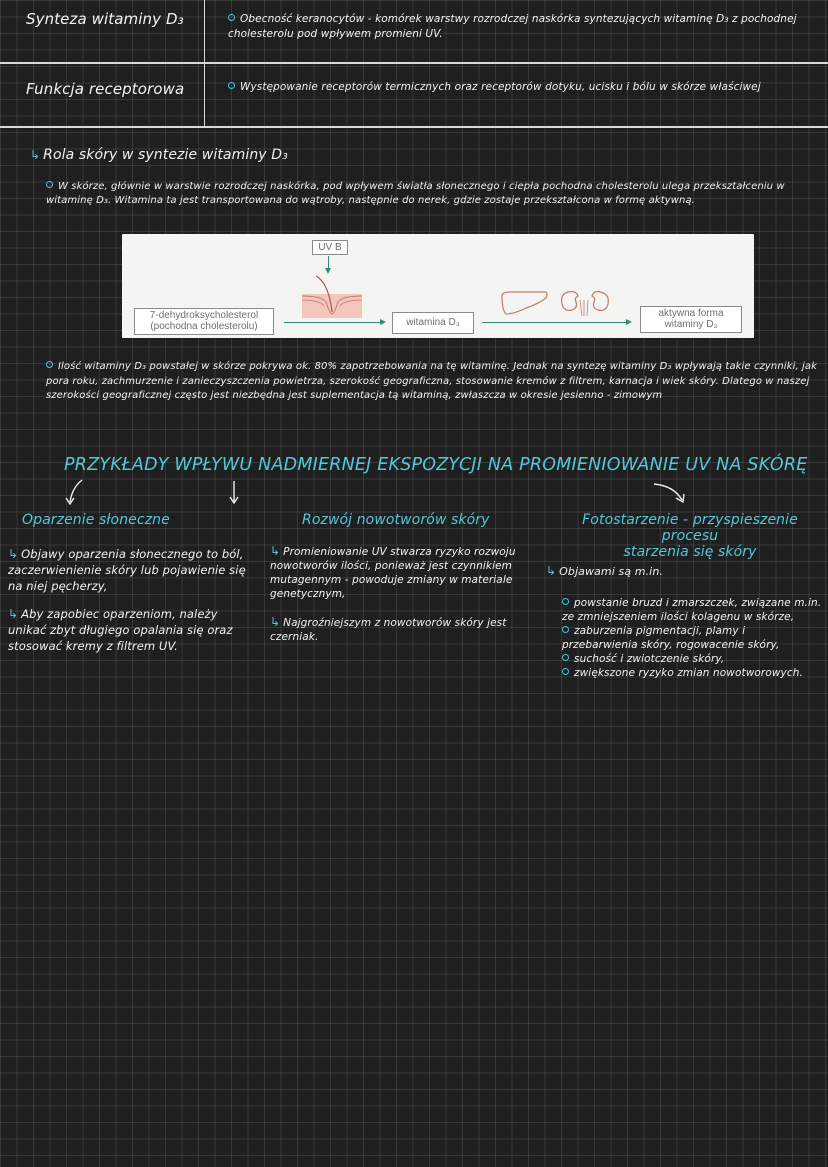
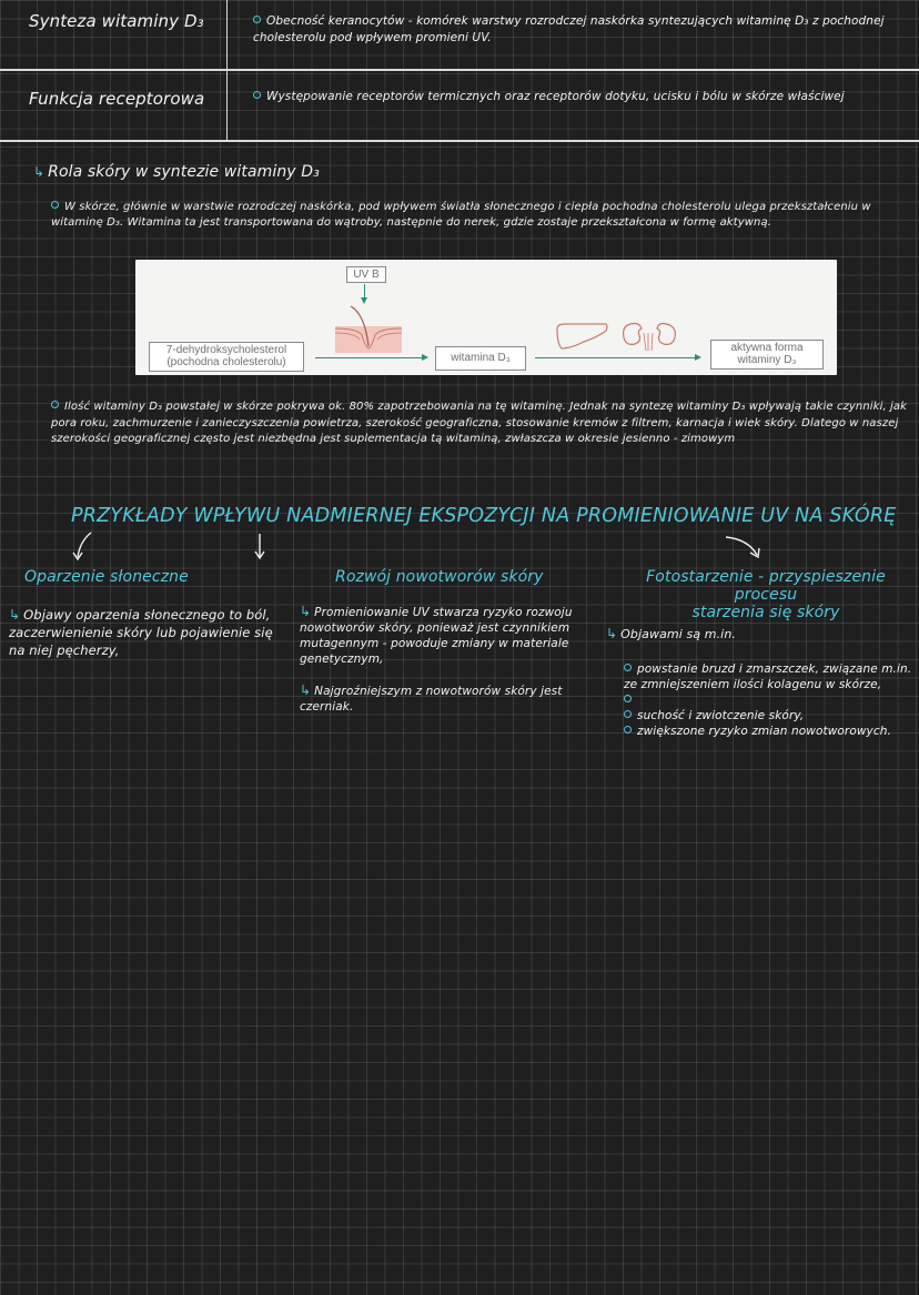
  Synteza witaminy D₃
  Obecność keranocytów - komórek warstwy rozrodczej naskórka syntezujących witaminę D₃ z pochodnej cholesterolu pod wpływem promieni UV.
  Funkcja receptorowa
  Występowanie receptorów termicznych oraz receptorów dotyku, ucisku i bólu w skórze właściwej
  ↳ Rola skóry w syntezie witaminy D₃
  W skórze, głównie w warstwie rozrodczej naskórka, pod wpływem światła słonecznego i ciepła pochodna cholesterolu ulega przekształceniu w witaminę D₃. Witamina ta jest transportowana do wątroby, następnie do nerek, gdzie zostaje przekształcona w formę aktywną.
  UV B
  7-dehydroksycholesterol
  (pochodna cholesterolu)
  witamina D₃
  aktywna forma
  witaminy D₃
  Ilość witaminy D₃ powstałej w skórze pokrywa ok. 80% zapotrzebowania na tę witaminę. Jednak na syntezę witaminy D₃ wpływają takie czynniki, jak pora roku, zachmurzenie i zanieczyszczenia powietrza, szerokość geograficzna, stosowanie kremów z filtrem, karnacja i wiek skóry. Dlatego w naszej szerokości geograficznej często jest niezbędna jest suplementacja tą witaminą, zwłaszcza w okresie jesienno - zimowym
  PRZYKŁADY WPŁYWU NADMIERNEJ EKSPOZYCJI NA PROMIENIOWANIE UV NA SKÓRĘ
  Oparzenie słoneczne
  ↳ Objawy oparzenia słonecznego to ból, zaczerwienienie skóry lub pojawienie się na niej pęcherzy,
- ↳ Aby zapobiec oparzeniom, należy unikać zbyt długiego opalania się oraz stosować kremy z filtrem UV.
  Rozwój nowotworów skóry
- ↳ Promieniowanie UV stwarza ryzyko rozwoju nowotworów ilości, ponieważ jest czynnikiem mutagennym - powoduje zmiany w materiale genetycznym,
+ ↳ Promieniowanie UV stwarza ryzyko rozwoju nowotworów skóry, ponieważ jest czynnikiem mutagennym - powoduje zmiany w materiale genetycznym,
  ↳ Najgroźniejszym z nowotworów skóry jest czerniak.
  Fotostarzenie - przyspieszenie procesu
  starzenia się skóry
  ↳ Objawami są m.in.
  powstanie bruzd i zmarszczek, związane m.in. ze zmniejszeniem ilości kolagenu w skórze,
- zaburzenia pigmentacji, plamy i przebarwienia skóry, rogowacenie skóry,
  suchość i zwiotczenie skóry,
  zwiększone ryzyko zmian nowotworowych.
